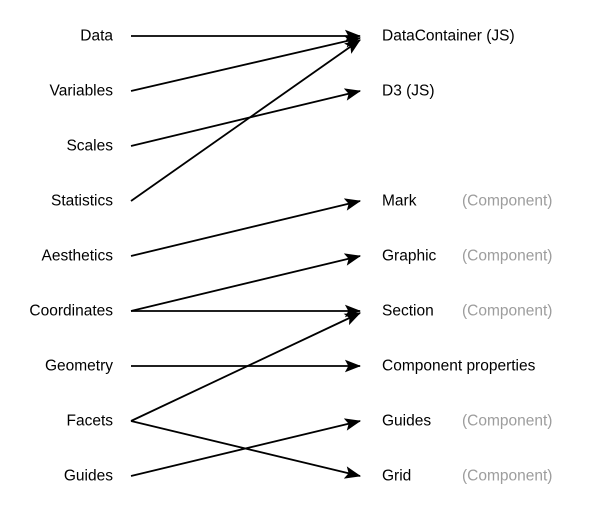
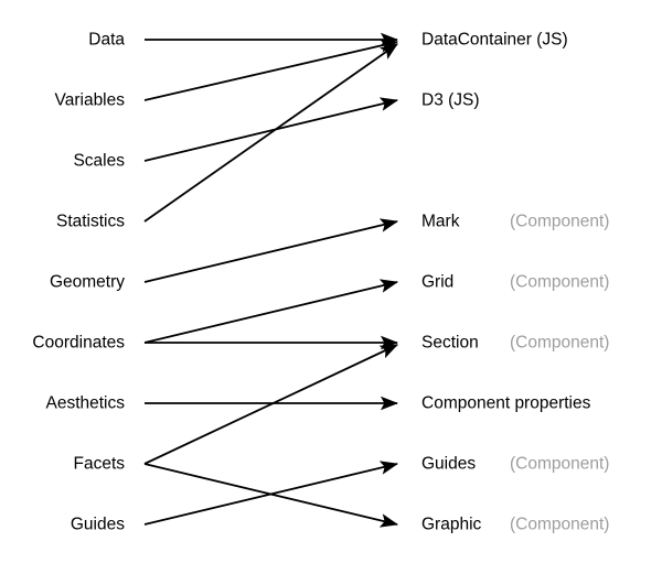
  Data
  Variables
  Scales
  Statistics
- Aesthetics
+ Geometry
  Coordinates
- Geometry
+ Aesthetics
  Facets
  Guides
  DataContainer (JS)
  D3 (JS)
  Mark
  (Component)
- Graphic
+ Grid
  (Component)
  Section
  (Component)
  Component properties
  Guides
  (Component)
- Grid
+ Graphic
  (Component)
